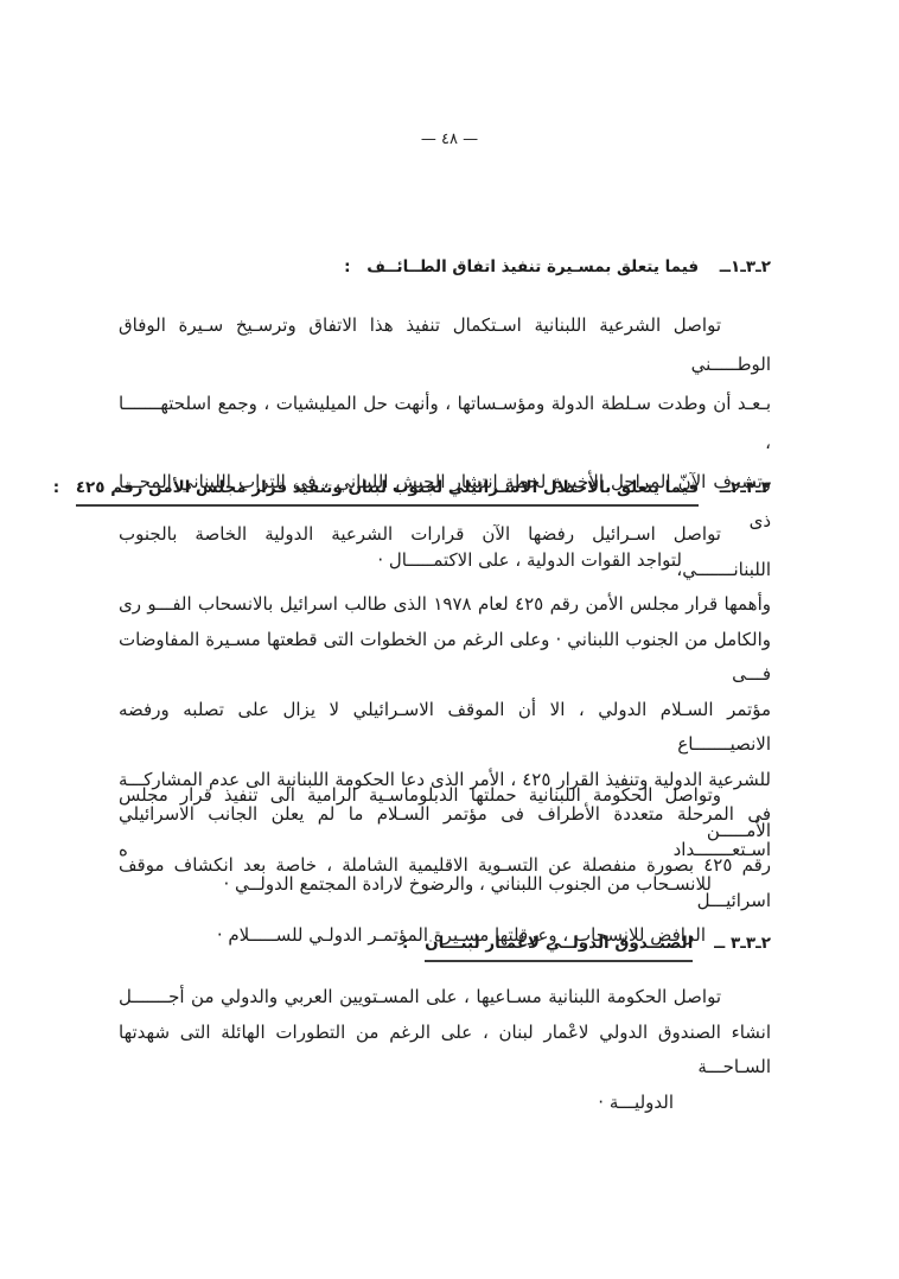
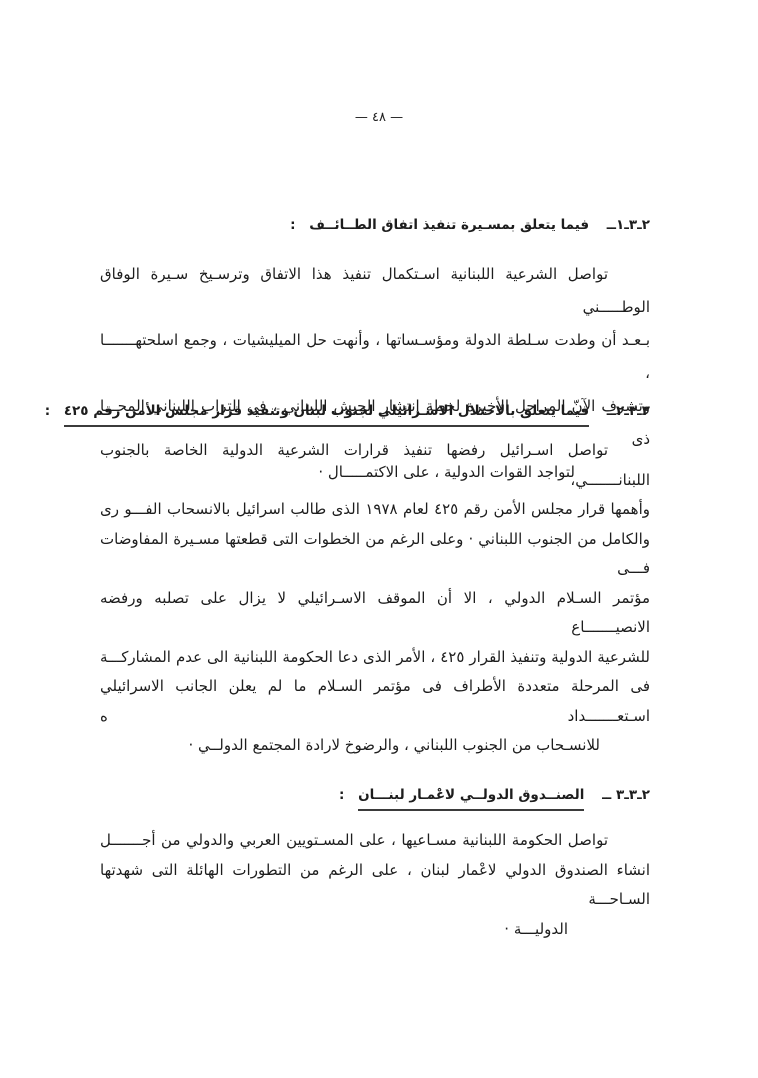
  — ٤٨ —
  ٢ـ٣ـ١ــ فيما يتعلق بمسـيرة تنفيذ اتفاق الطــائــف :
  تواصل الشرعية اللبنانية اسـتكمال تنفيذ هذا الاتفاق وترسـيخ سـيرة الوفاق الوطـــــني
  بـعـد أن وطدت سـلطة الدولة ومؤسـساتها ، وأنهت حل الميليشيات ، وجمع اسلحتهـــــــا ،
  وتشرف الآنّ المراحل الأخيرة لخطة انتشار الجيش اللبناني ، فى التراب اللبناني المحـــا ذى
  لتواجد القوات الدولية ، على الاكتمـــــال ·
  ٢ـ٣ـ٢ــ فيما يتعلق بالاحتلال الاسـرائيلي لجنوب لبنان وتنفيذ قرار مجلس الأمن رقم ٤٢٥ :
- تواصل اسـرائيل رفضها الآن قرارات الشرعية الدولية الخاصة بالجنوب اللبنانـــــــي،
+ تواصل اسـرائيل رفضها تنفيذ قرارات الشرعية الدولية الخاصة بالجنوب اللبنانـــــــي،
  وأهمها قرار مجلس الأمن رقم ٤٢٥ لعام ١٩٧٨ الذى طالب اسرائيل بالانسحاب الفـــو رى
  والكامل من الجنوب اللبناني · وعلى الرغم من الخطوات التى قطعتها مسـيرة المفاوضات فـــى
  مؤتمر السـلام الدولي ، الا أن الموقف الاسـرائيلي لا يزال على تصلبه ورفضه الانصيـــــــاع
  للشرعية الدولية وتنفيذ القرار ٤٢٥ ، الأمر الذى دعا الحكومة اللبنانية الى عدم المشاركـــة
  فى المرحلة متعددة الأطراف فى مؤتمر السـلام ما لم يعلن الجانب الاسرائيلي اسـتعـــــــداد ه
  للانسـحاب من الجنوب اللبناني ، والرضوخ لارادة المجتمع الدولــي ·
- وتواصل الحكومة اللبنانية حملتها الدبلوماسـية الرامية الى تنفيذ قرار مجلس الأمـــــن
- رقم ٤٢٥ بصورة منفصلة عن التسـوية الاقليمية الشاملة ، خاصة بعد انكشاف موقف اسرائيـــل
- الرافض للانسحاب ، وعرقلتها مسـيرة المؤتمـر الدولـي للســـــلام ·
  ٢ـ٣ـ٣ ــ الصنــدوق الدولــي لاعْمـار لبنـــان :
  تواصل الحكومة اللبنانية مسـاعيها ، على المسـتويين العربي والدولي من أجـــــــل
  انشاء الصندوق الدولي لاعْمار لبنان ، على الرغم من التطورات الهائلة التى شهدتها السـاحـــة
  الدوليـــة ·
